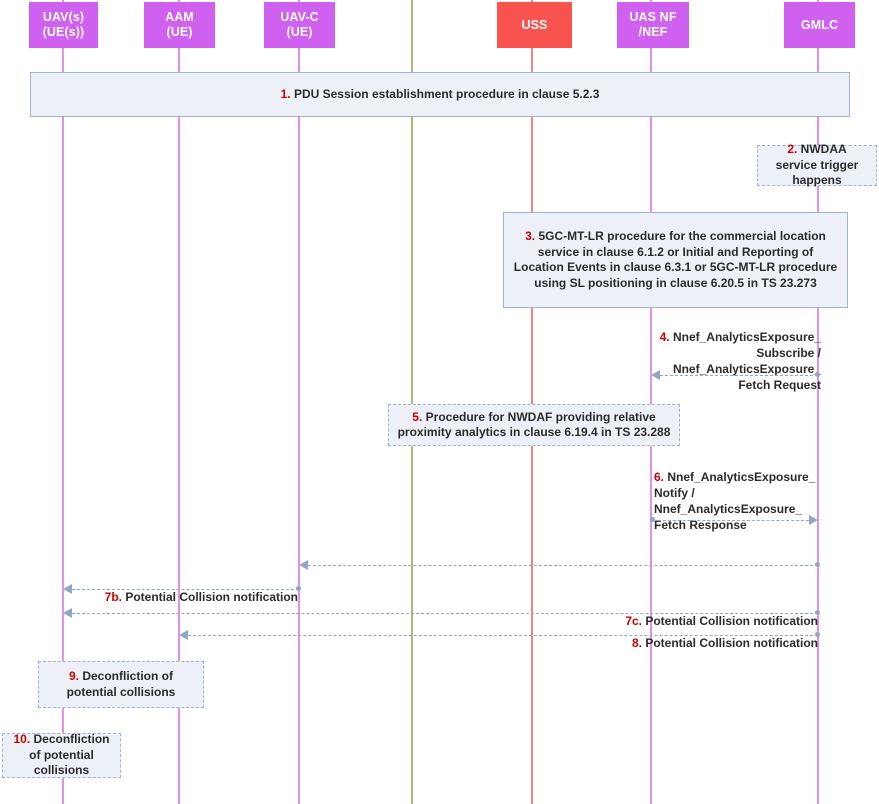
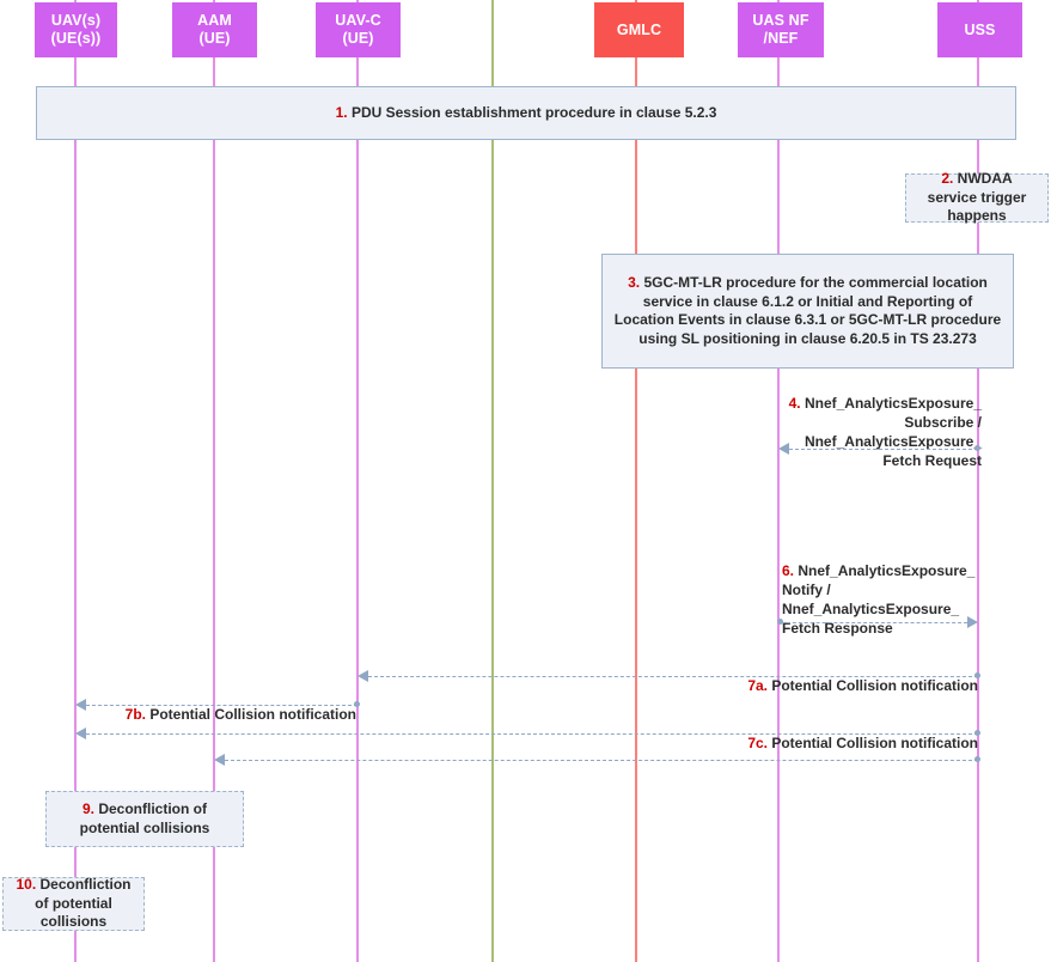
  UAV(s)
  (UE(s))
  AAM
  (UE)
  UAV-C
  (UE)
- USS
+ GMLC
  UAS NF
  /NEF
- GMLC
+ USS
  1. PDU Session establishment procedure in clause 5.2.3
  2. NWDAA service trigger happens
  3. 5GC-MT-LR procedure for the commercial location service in clause 6.1.2 or Initial and Reporting of Location Events in clause 6.3.1 or 5GC-MT-LR procedure using SL positioning in clause 6.20.5 in TS 23.273
  4. Nnef_AnalyticsExposure_
  Subscribe /
  Nnef_AnalyticsExposure_
  Fetch Request
- 5. Procedure for NWDAF providing relative proximity analytics in clause 6.19.4 in TS 23.288
  6. Nnef_AnalyticsExposure_
  Notify /
  Nnef_AnalyticsExposure_
  Fetch Response
+ 7a. Potential Collision notification
  7b. Potential Collision notification
  7c. Potential Collision notification
- 8. Potential Collision notification
  9. Deconfliction of potential collisions
  10. Deconfliction of potential collisions
